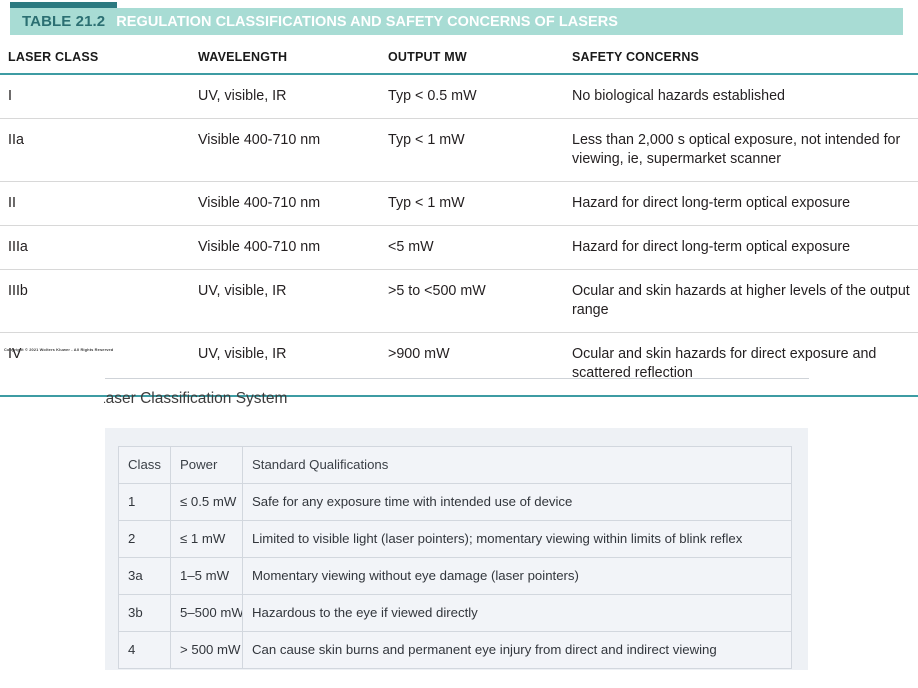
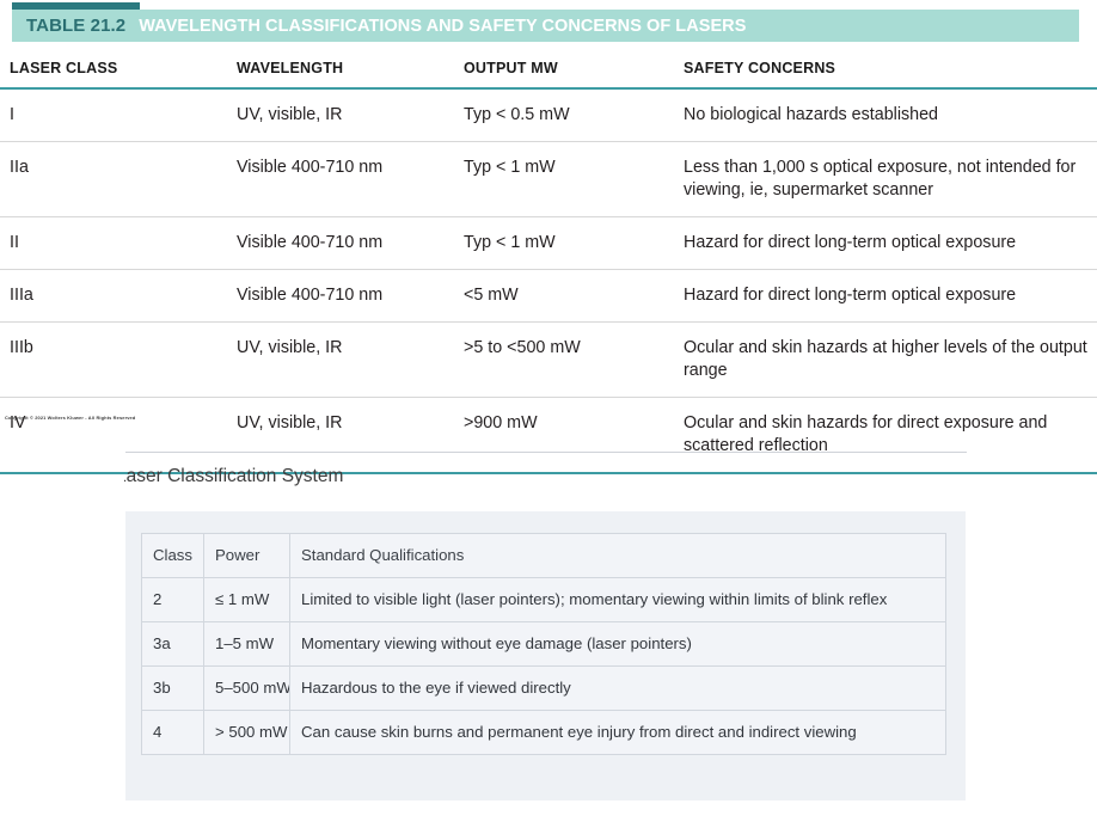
  TABLE 21.2
- REGULATION CLASSIFICATIONS AND SAFETY CONCERNS OF LASERS
+ WAVELENGTH CLASSIFICATIONS AND SAFETY CONCERNS OF LASERS
  LASER CLASS	WAVELENGTH	OUTPUT MW	SAFETY CONCERNS
  I	UV, visible, IR	Typ < 0.5 mW	No biological hazards established
- IIa	Visible 400-710 nm	Typ < 1 mW	Less than 2,000 s optical exposure, not intended for viewing, ie, supermarket scanner
+ IIa	Visible 400-710 nm	Typ < 1 mW	Less than 1,000 s optical exposure, not intended for viewing, ie, supermarket scanner
  II	Visible 400-710 nm	Typ < 1 mW	Hazard for direct long-term optical exposure
  IIIa	Visible 400-710 nm	<5 mW	Hazard for direct long-term optical exposure
  IIIb	UV, visible, IR	>5 to <500 mW	Ocular and skin hazards at higher levels of the output range
  IV	UV, visible, IR	>900 mW	Ocular and skin hazards for direct exposure and scattered reflection
  aser Classification System
  Class	Power	Standard Qualifications
- 1	≤ 0.5 mW	Safe for any exposure time with intended use of device
  2	≤ 1 mW	Limited to visible light (laser pointers); momentary viewing within limits of blink reflex
  3a	1–5 mW	Momentary viewing without eye damage (laser pointers)
  3b	5–500 mW	Hazardous to the eye if viewed directly
  4	> 500 mW	Can cause skin burns and permanent eye injury from direct and indirect viewing
